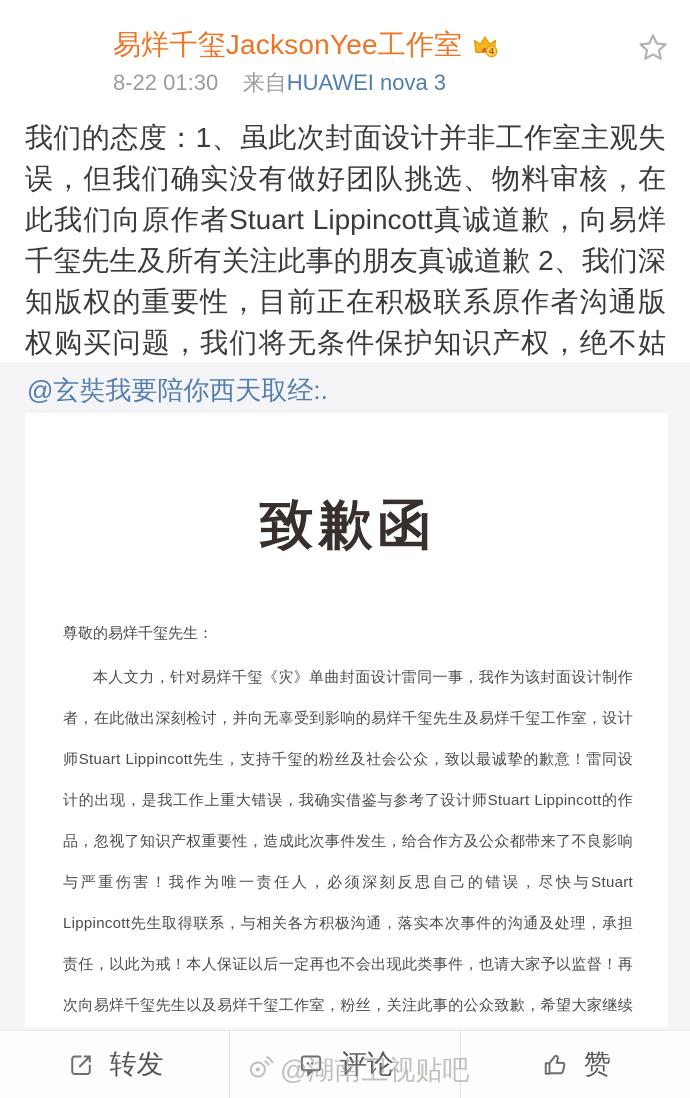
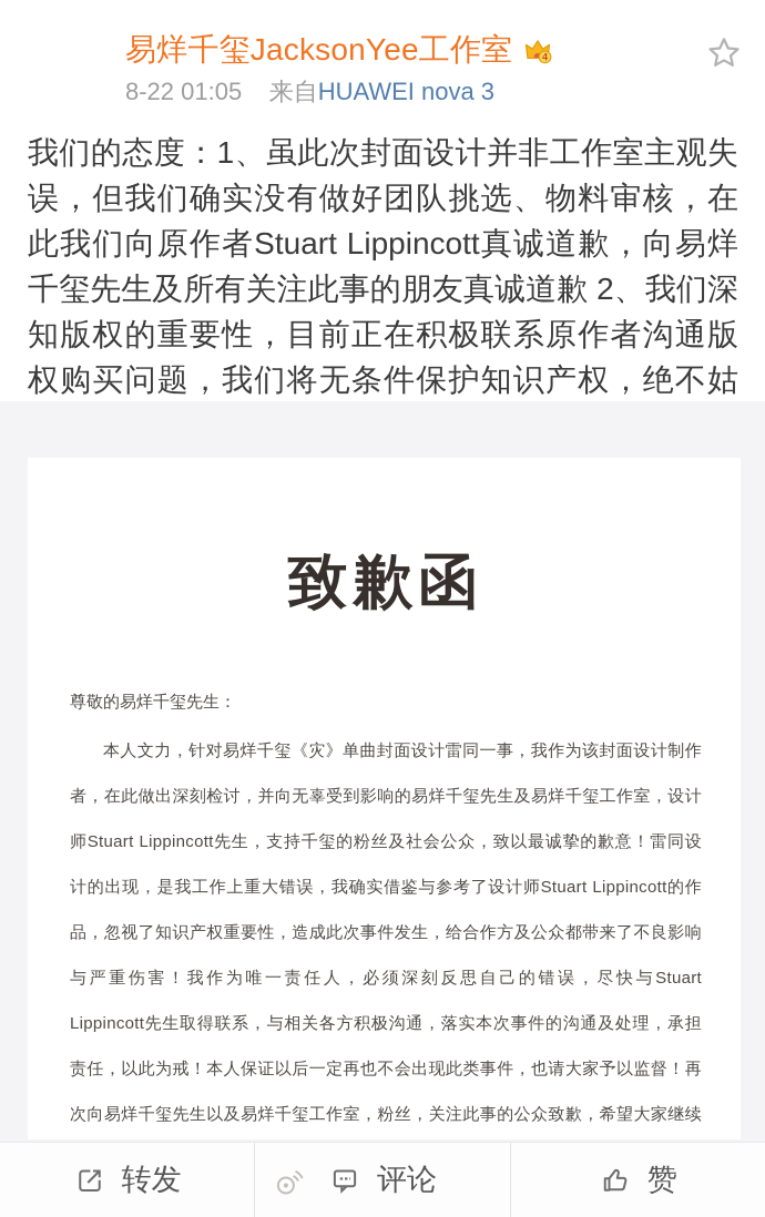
  易烊千玺JacksonYee工作室
  4
- 8-22 01:30 来自HUAWEI nova 3
+ 8-22 01:05 来自HUAWEI nova 3
  我们的态度：1、虽此次封面设计并非工作室主观失误，但我们确实没有做好团队挑选、物料审核，在此我们向原作者Stuart Lippincott真诚道歉，向易烊千玺先生及所有关注此事的朋友真诚道歉 2、我们深知版权的重要性，目前正在积极联系原作者沟通版权购买问题，我们将无条件保护知识产权，绝不姑
- @玄奘我要陪你西天取经:.
  致歉函
  尊敬的易烊千玺先生：
  本人文力，针对易烊千玺《灾》单曲封面设计雷同一事，我作为该封面设计制作者，在此做出深刻检讨，并向无辜受到影响的易烊千玺先生及易烊千玺工作室，设计师Stuart Lippincott先生，支持千玺的粉丝及社会公众，致以最诚挚的歉意！雷同设计的出现，是我工作上重大错误，我确实借鉴与参考了设计师Stuart Lippincott的作品，忽视了知识产权重要性，造成此次事件发生，给合作方及公众都带来了不良影响与严重伤害！我作为唯一责任人，必须深刻反思自己的错误，尽快与Stuart Lippincott先生取得联系，与相关各方积极沟通，落实本次事件的沟通及处理，承担责任，以此为戒！本人保证以后一定再也不会出现此类事件，也请大家予以监督！再次向易烊千玺先生以及易烊千玺工作室，粉丝，关注此事的公众致歉，希望大家继续
  转发
  评论
  赞
- @湖南卫视贴吧
